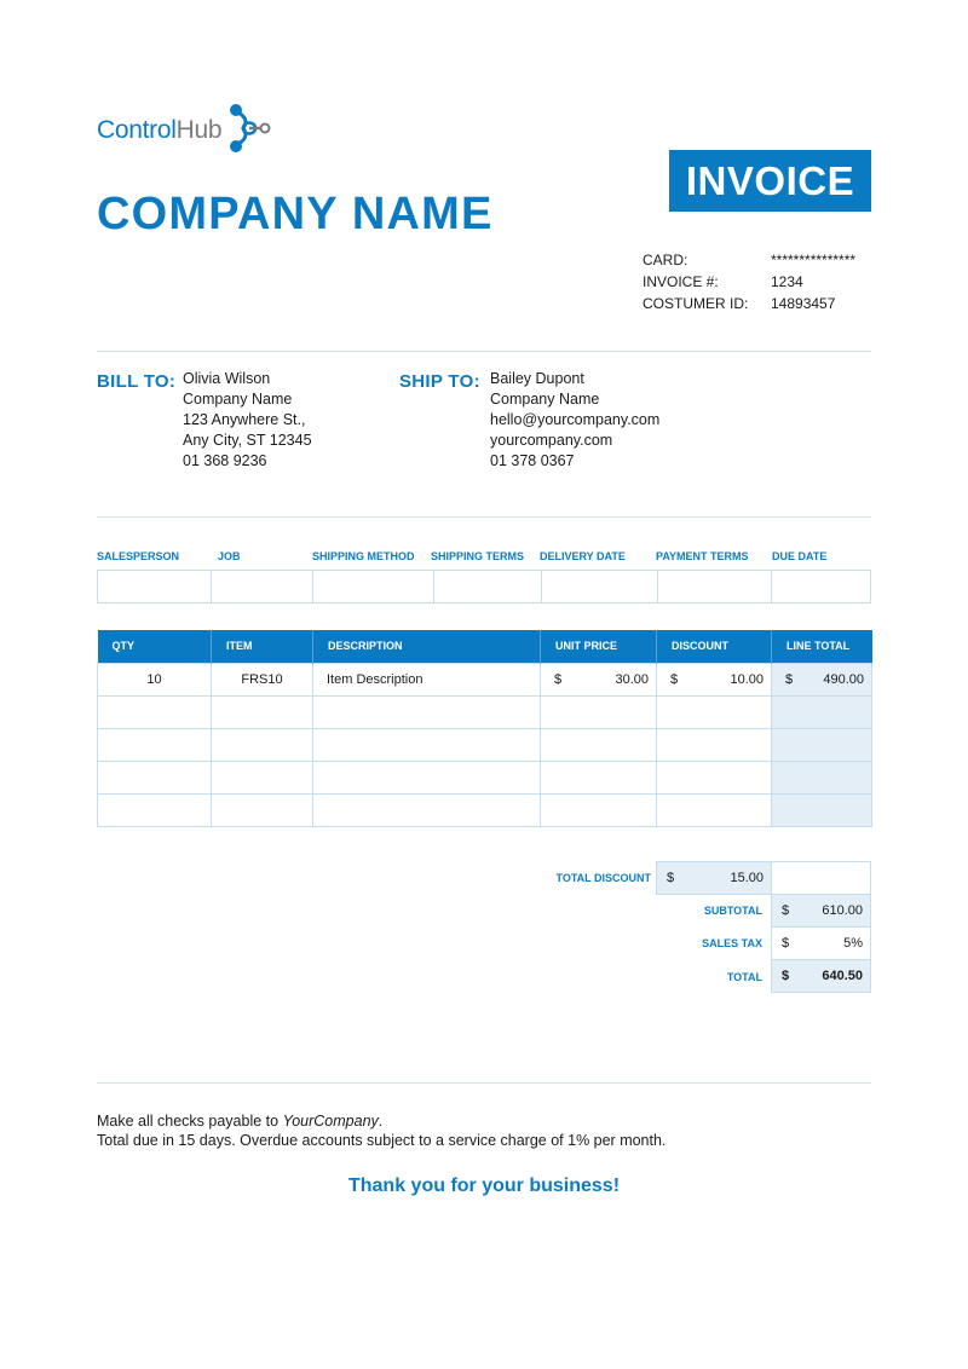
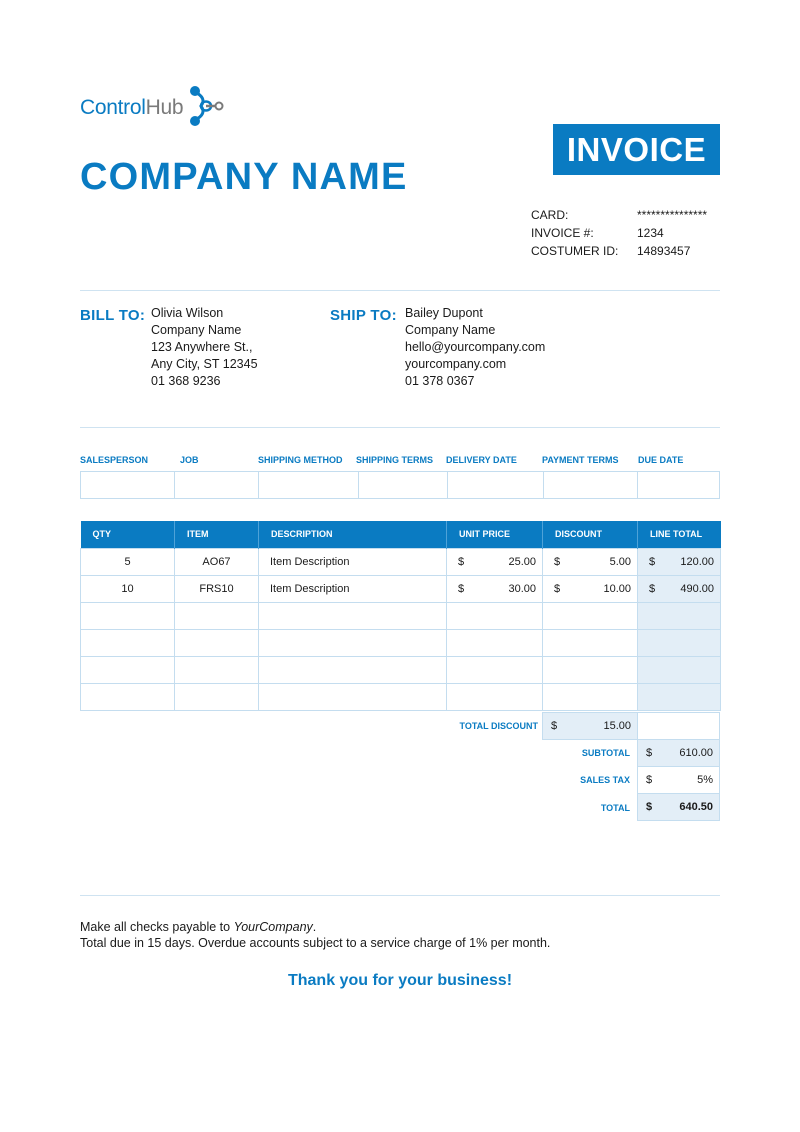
  ControlHub
  COMPANY NAME
  INVOICE
  CARD:
  ***************
  INVOICE #:
  1234
  COSTUMER ID:
  14893457
  BILL TO:
  Olivia Wilson
  Company Name
  123 Anywhere St.,
  Any City, ST 12345
  01 368 9236
  SHIP TO:
  Bailey Dupont
  Company Name
  hello@yourcompany.com
  yourcompany.com
  01 378 0367
  SALESPERSON
  JOB
  SHIPPING METHOD
  SHIPPING TERMS
  DELIVERY DATE
  PAYMENT TERMS
  DUE DATE
  QTY	ITEM	DESCRIPTION	UNIT PRICE	DISCOUNT	LINE TOTAL
+ 5	AO67	Item Description	$ 25.00	$ 5.00	$ 120.00
  10	FRS10	Item Description	$ 30.00	$ 10.00	$ 490.00
  TOTAL DISCOUNT
  $
  15.00
  SUBTOTAL
  $
  610.00
  SALES TAX
  $
  5%
  TOTAL
  $
  640.50
  Make all checks payable to YourCompany.
  Total due in 15 days. Overdue accounts subject to a service charge of 1% per month.
  Thank you for your business!
